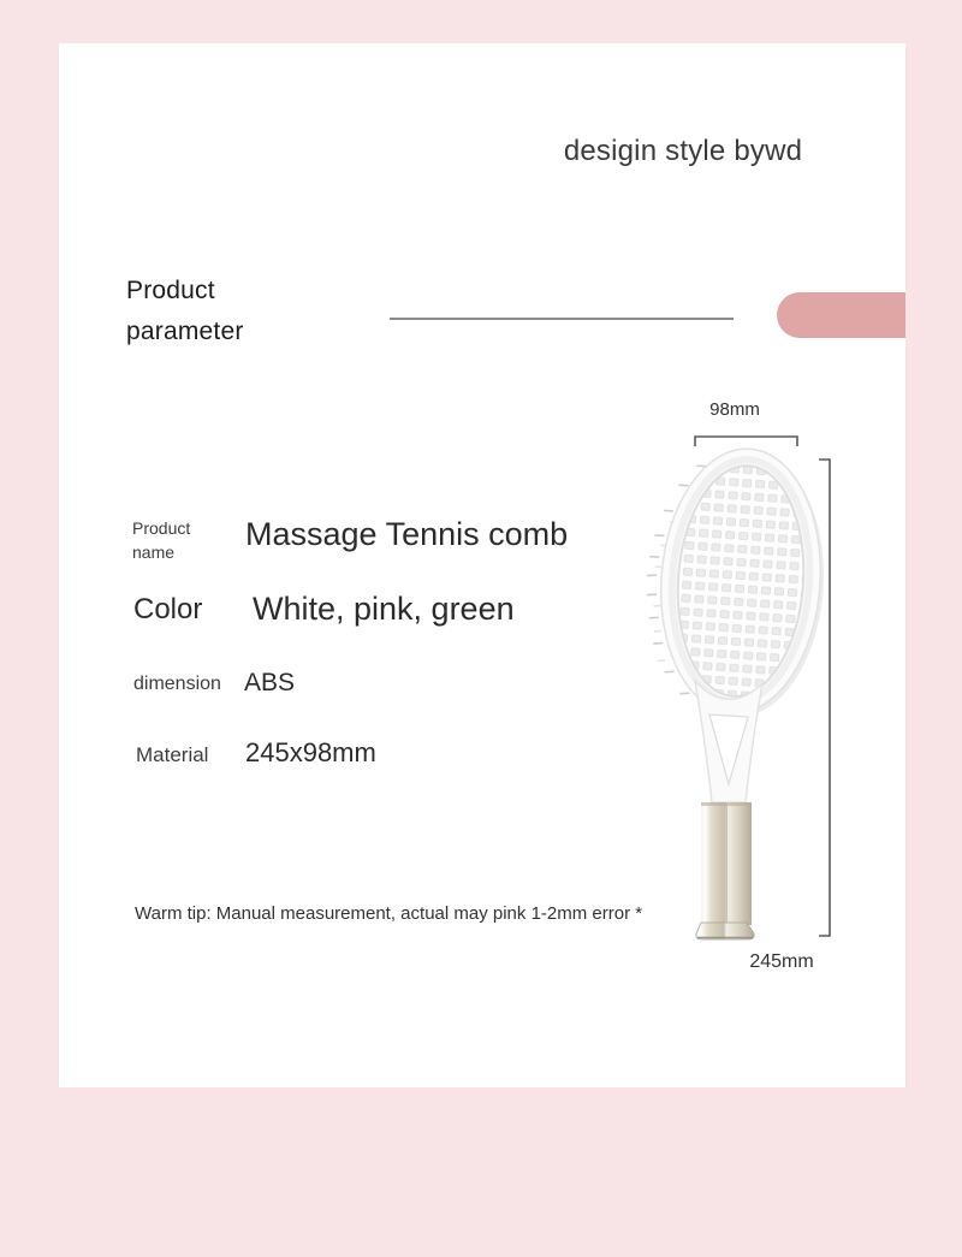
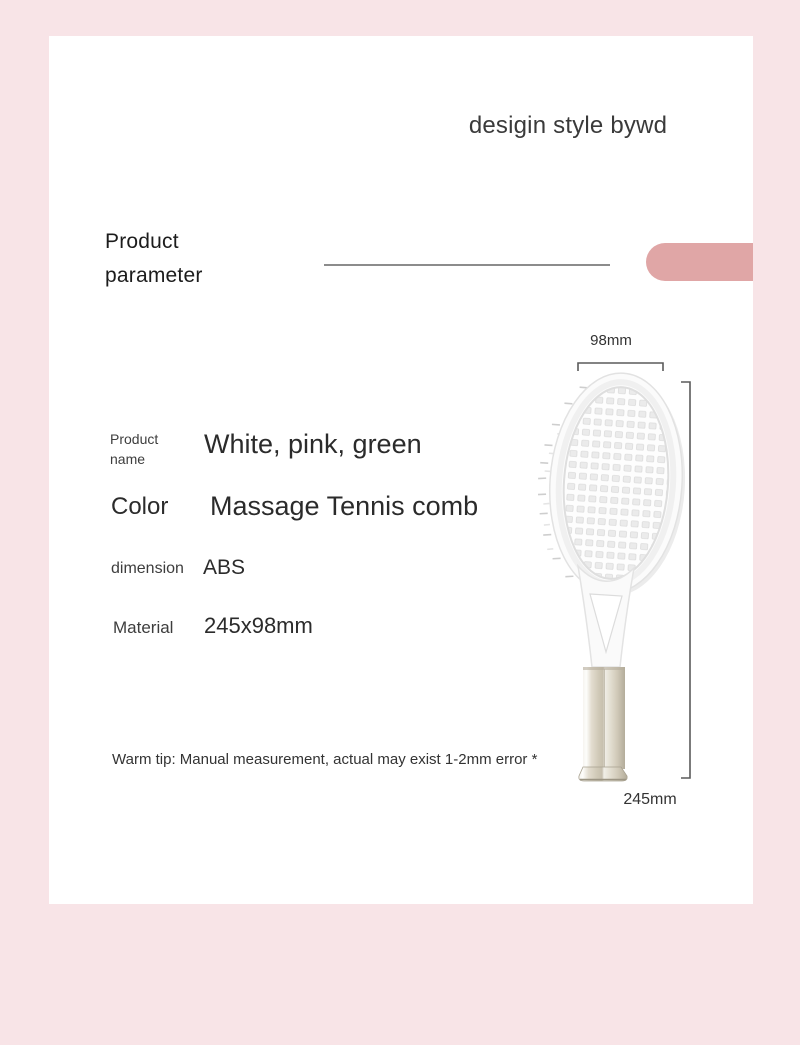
  desigin style bywd
  Product
  parameter
  Product
  name
- Massage Tennis comb
+ White, pink, green
  Color
- White, pink, green
+ Massage Tennis comb
  dimension
  ABS
  Material
  245x98mm
- Warm tip: Manual measurement, actual may pink 1-2mm error *
+ Warm tip: Manual measurement, actual may exist 1-2mm error *
  98mm
  245mm
